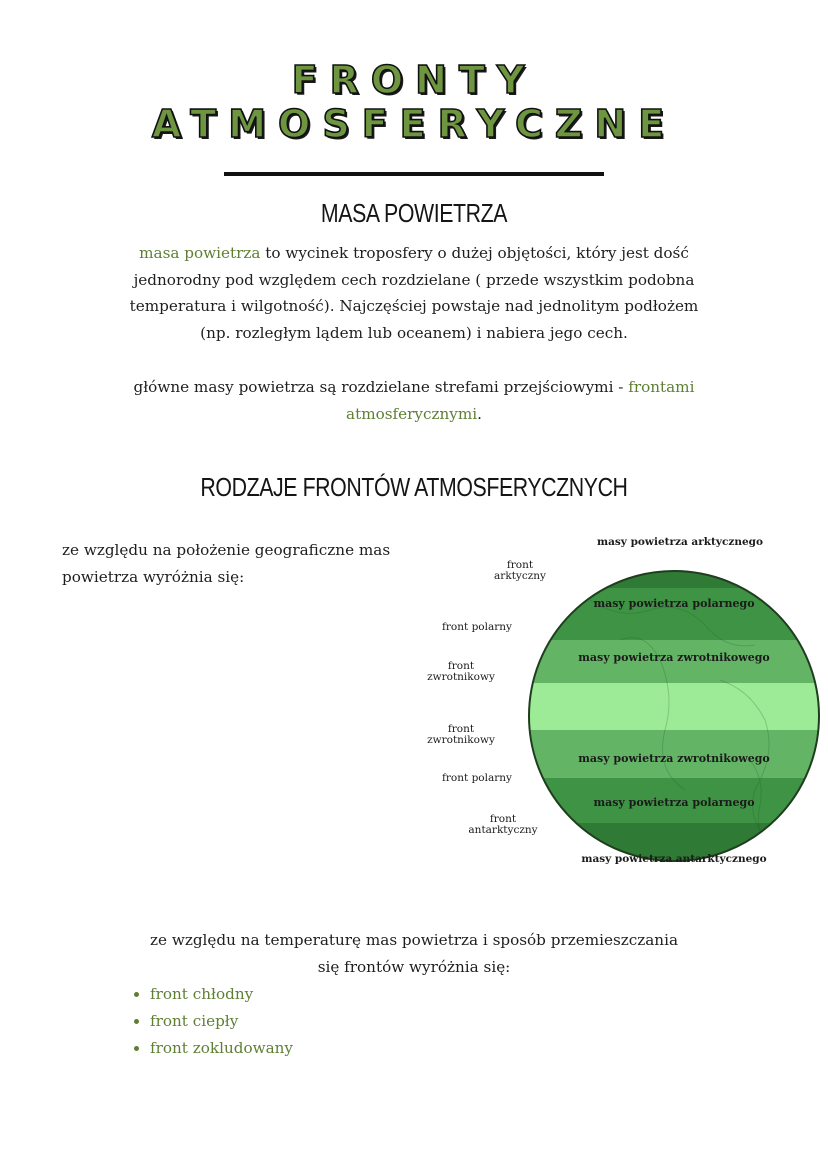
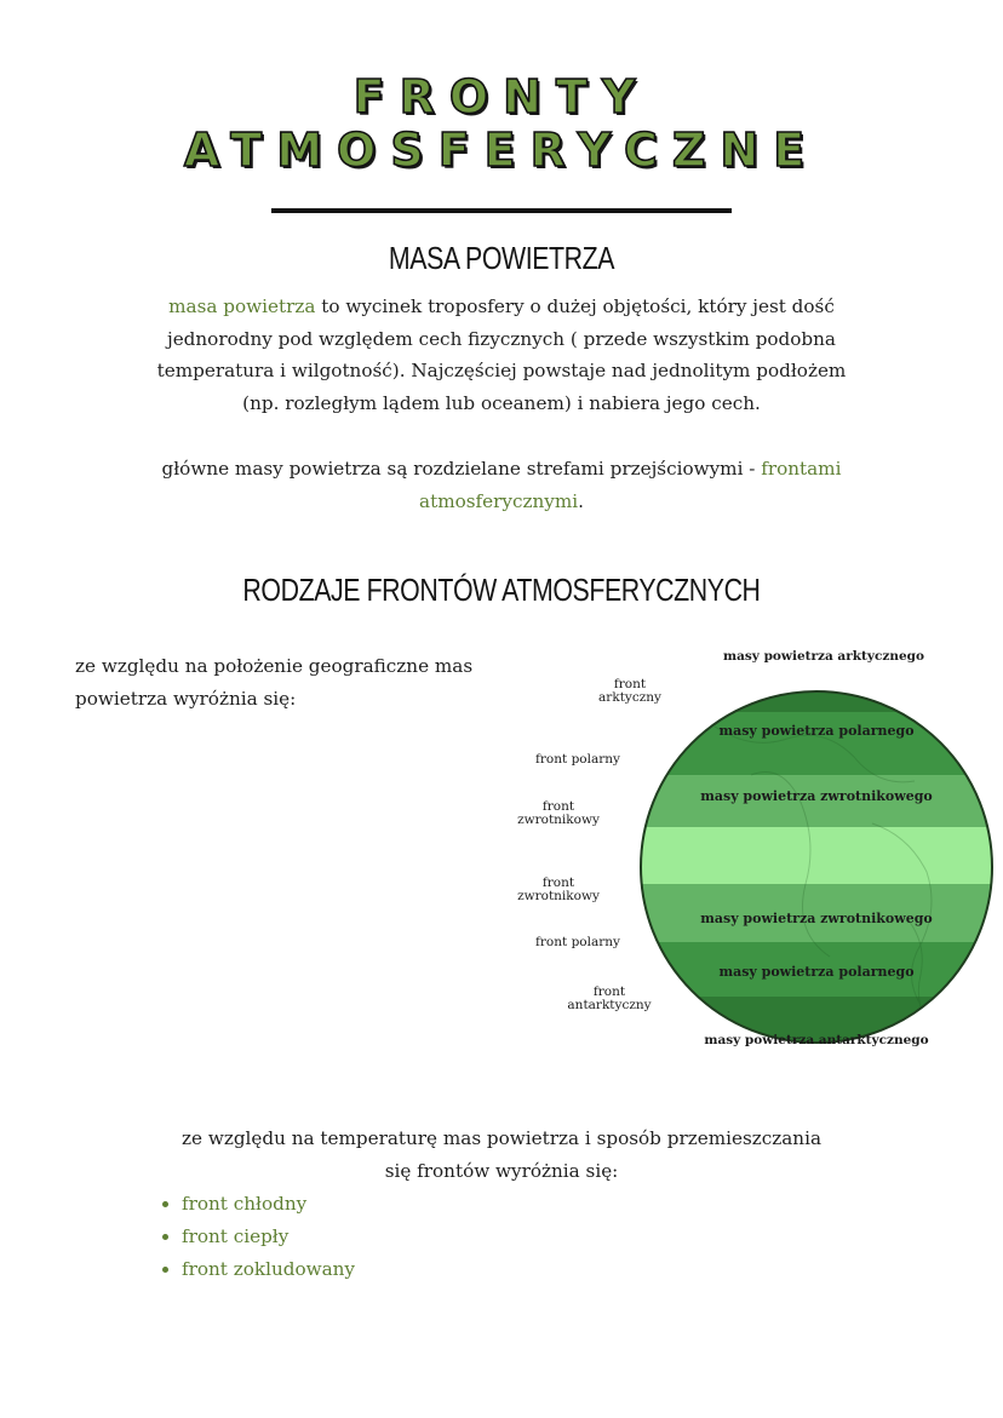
  FRONTY
  ATMOSFERYCZNE
  MASA POWIETRZA
  masa powietrza to wycinek troposfery o dużej objętości, który jest dość
- jednorodny pod względem cech rozdzielane ( przede wszystkim podobna
+ jednorodny pod względem cech fizycznych ( przede wszystkim podobna
  temperatura i wilgotność). Najczęściej powstaje nad jednolitym podłożem
  (np. rozległym lądem lub oceanem) i nabiera jego cech.
  główne masy powietrza są rozdzielane strefami przejściowymi - frontami
  atmosferycznymi.
  RODZAJE FRONTÓW ATMOSFERYCZNYCH
  ze względu na położenie geograficzne mas powietrza wyróżnia się:
  masy powietrza arktycznego
  masy powietrza polarnego
  masy powietrza zwrotnikowego
  masy powietrza zwrotnikowego
  masy powietrza polarnego
  masy powietrza antarktycznego
  front
  arktyczny
  front polarny
  front
  zwrotnikowy
  front
  zwrotnikowy
  front polarny
  front
  antarktyczny
  ze względu na temperaturę mas powietrza i sposób przemieszczania
  się frontów wyróżnia się:
  front chłodny
  front ciepły
  front zokludowany
